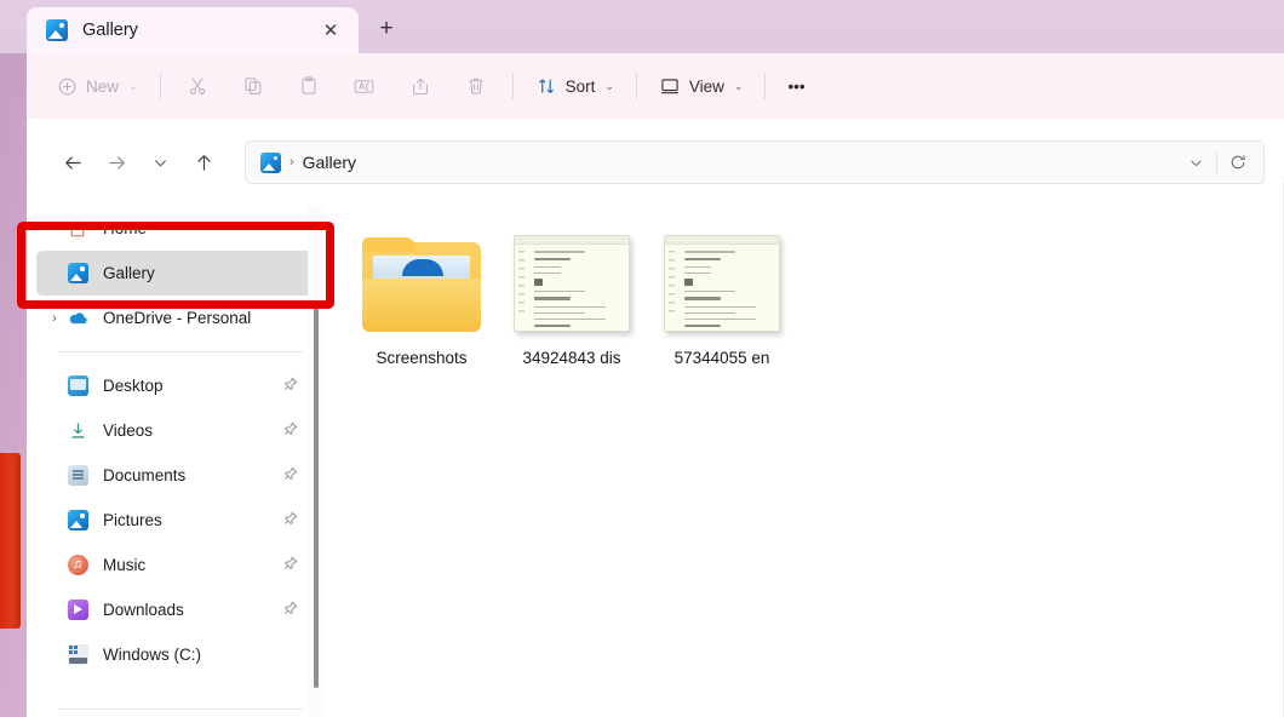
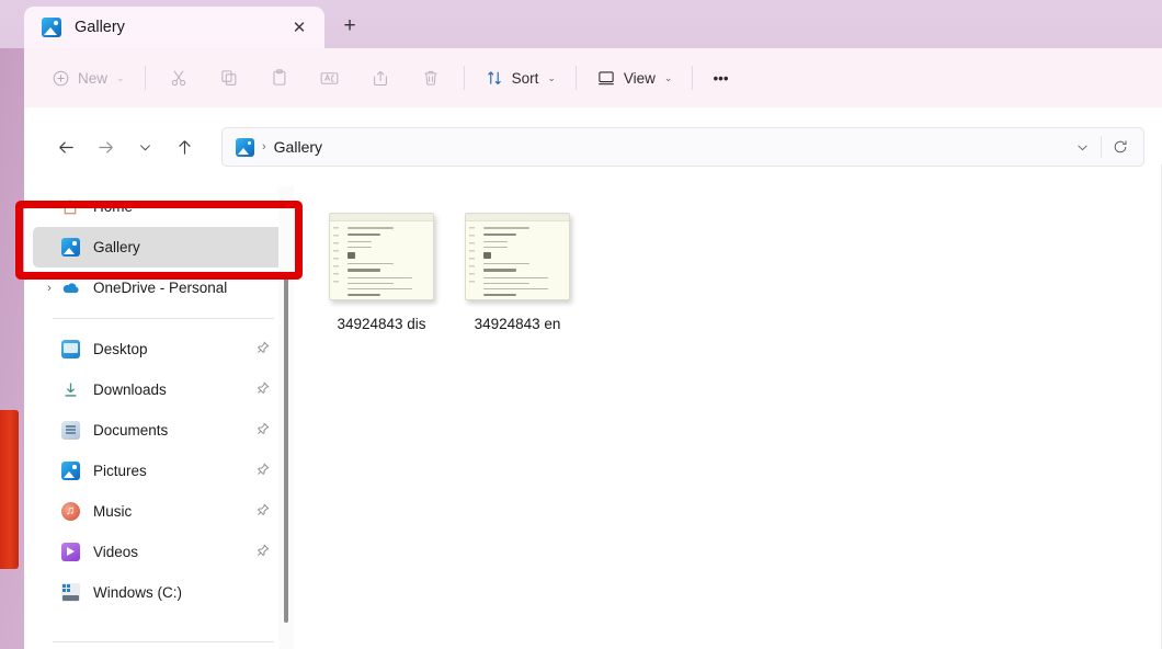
  Gallery
  ✕
  +
  New
  ⌄
  Sort
  ⌄
  View
  ⌄
  •••
  ›
  Gallery
  Home
  Gallery
  ›
  OneDrive - Personal
  Desktop
- Videos
+ Downloads
  Documents
  Pictures
  Music
- Downloads
+ Videos
  Windows (C:)
- Screenshots
  34924843 dis
- 57344055 en
+ 34924843 en
